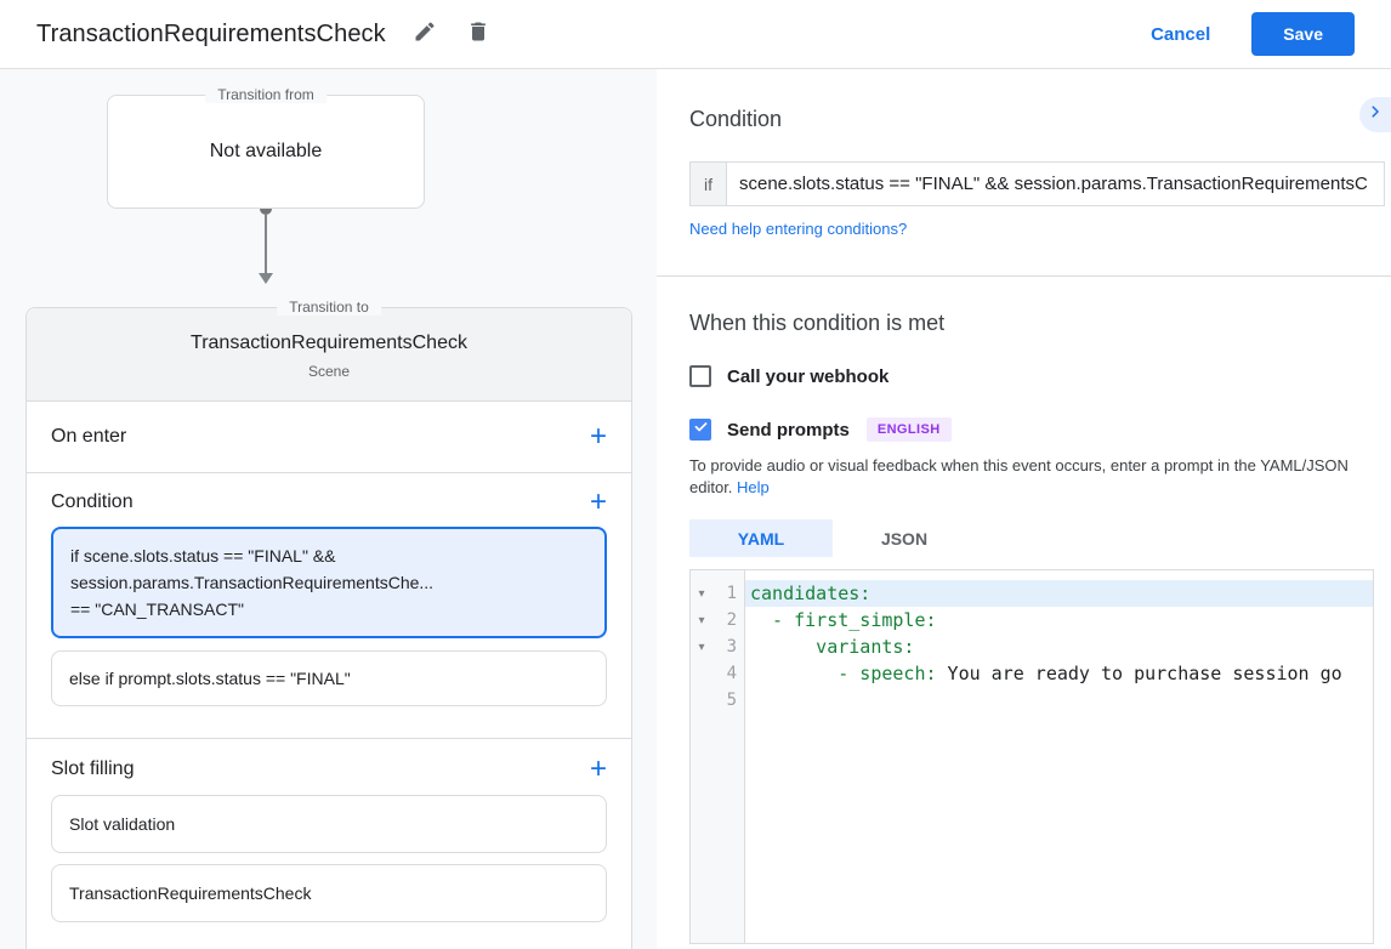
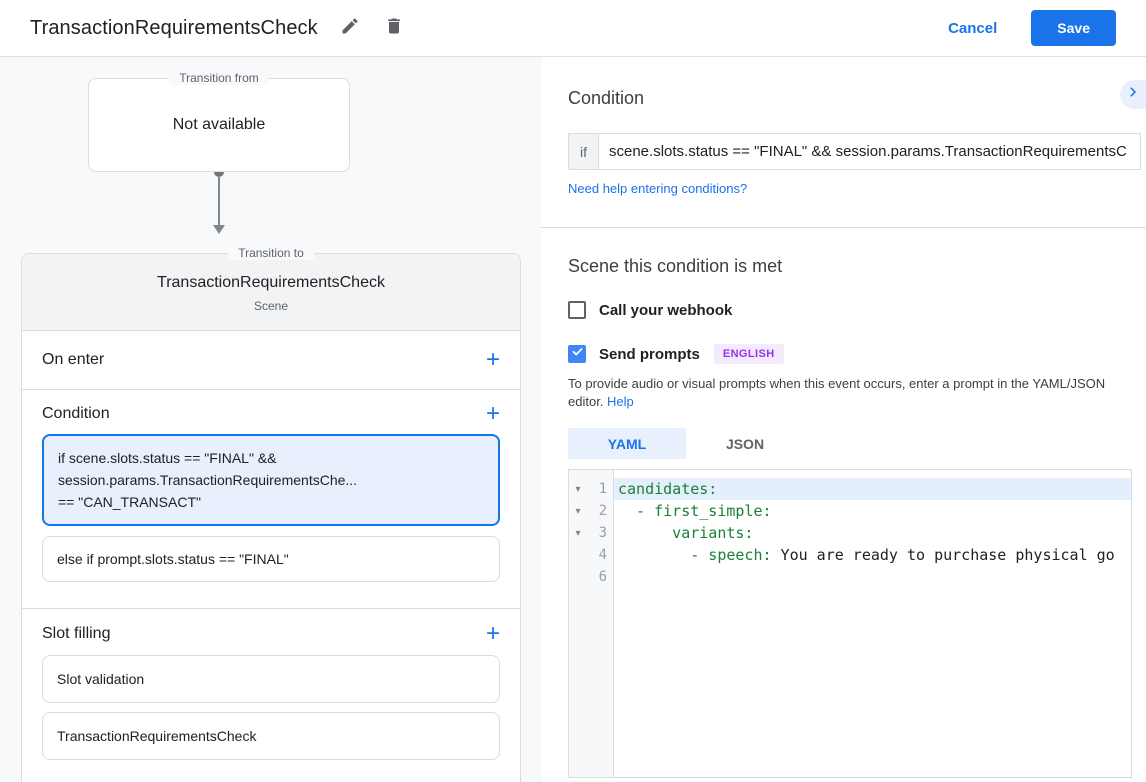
  TransactionRequirementsCheck
  Cancel
  Save
  Transition from
  Not available
  Transition to
  TransactionRequirementsCheck
  Scene
  On enter
  +
  Condition
  +
  if scene.slots.status == "FINAL" &&
  session.params.TransactionRequirementsChe...
  == "CAN_TRANSACT"
  else if prompt.slots.status == "FINAL"
  Slot filling
  +
  Slot validation
  TransactionRequirementsCheck
  Condition
  if
  scene.slots.status == "FINAL" && session.params.TransactionRequirementsC
  Need help entering conditions?
- When this condition is met
+ Scene this condition is met
  Call your webhook
  Send prompts
  ENGLISH
- To provide audio or visual feedback when this event occurs, enter a prompt in the YAML/JSON editor. Help
+ To provide audio or visual prompts when this event occurs, enter a prompt in the YAML/JSON editor. Help
  YAML
  JSON
  ▾
  1
  ▾
  2
  ▾
  3
  4
- 5
+ 6
  candidates:
  - first_simple:
  variants:
- - speech: You are ready to purchase session go
+ - speech: You are ready to purchase physical go
